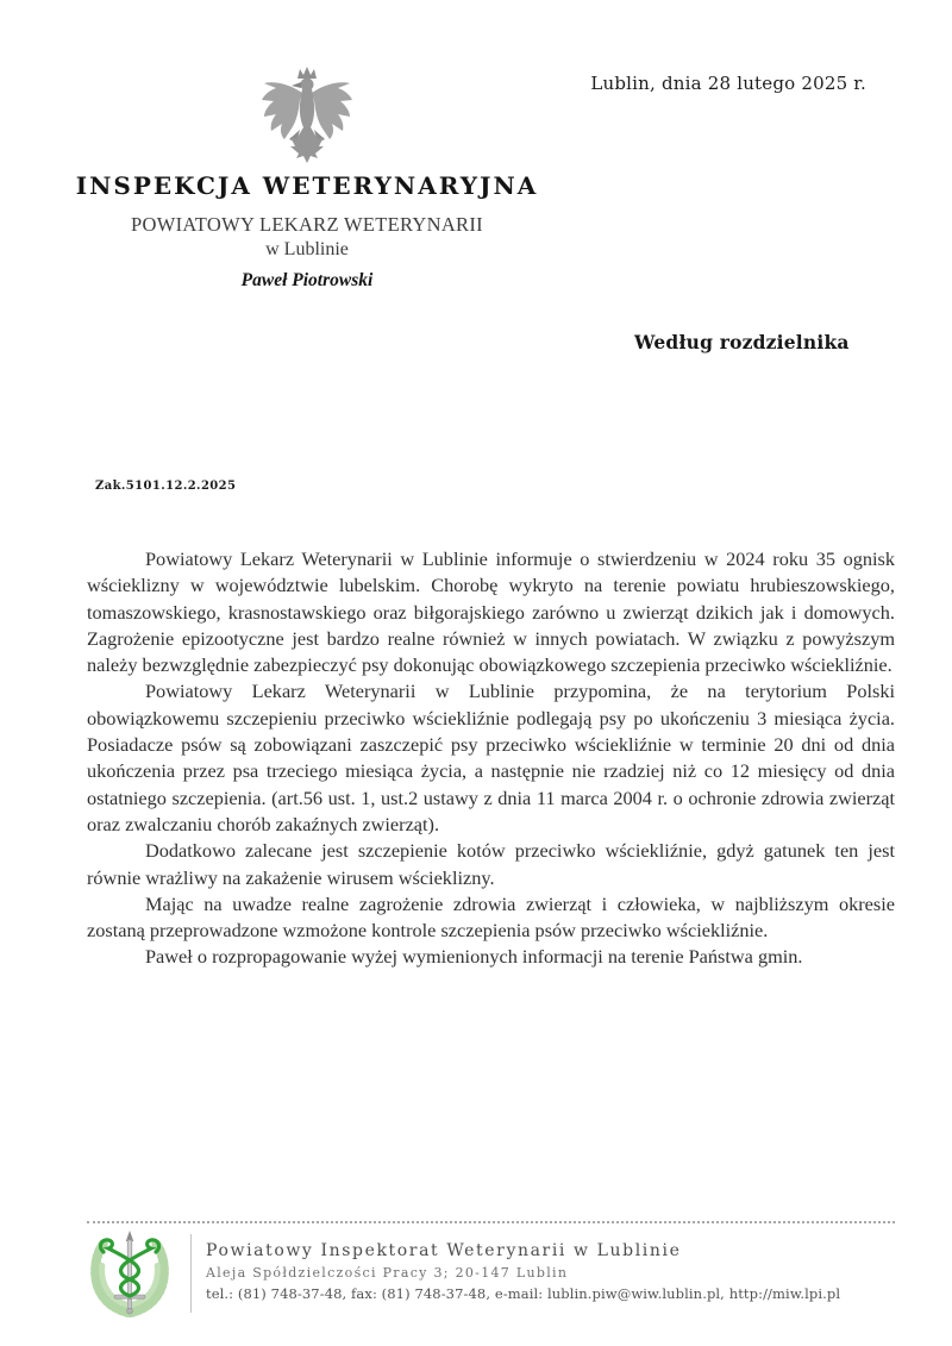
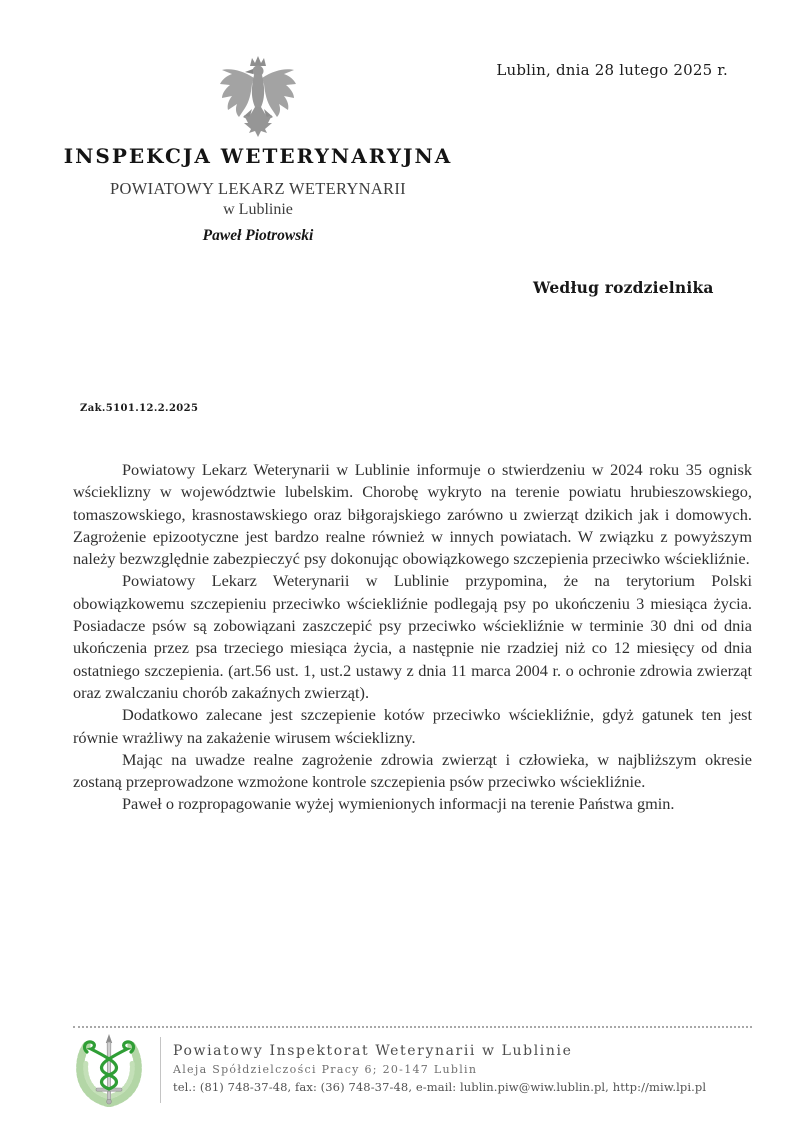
  Lublin, dnia 28 lutego 2025 r.
  INSPEKCJA WETERYNARYJNA
  POWIATOWY LEKARZ WETERYNARII
  w Lublinie
  Paweł Piotrowski
  Według rozdzielnika
  Zak.5101.12.2.2025
  Powiatowy Lekarz Weterynarii w Lublinie informuje o stwierdzeniu w 2024 roku 35 ognisk wścieklizny w województwie lubelskim. Chorobę wykryto na terenie powiatu hrubieszowskiego, tomaszowskiego, krasnostawskiego oraz biłgorajskiego zarówno u zwierząt dzikich jak i domowych. Zagrożenie epizootyczne jest bardzo realne również w innych powiatach. W związku z powyższym należy bezwzględnie zabezpieczyć psy dokonując obowiązkowego szczepienia przeciwko wściekliźnie.
- Powiatowy Lekarz Weterynarii w Lublinie przypomina, że na terytorium Polski obowiązkowemu szczepieniu przeciwko wściekliźnie podlegają psy po ukończeniu 3 miesiąca życia. Posiadacze psów są zobowiązani zaszczepić psy przeciwko wściekliźnie w terminie 20 dni od dnia ukończenia przez psa trzeciego miesiąca życia, a następnie nie rzadziej niż co 12 miesięcy od dnia ostatniego szczepienia. (art.56 ust. 1, ust.2 ustawy z dnia 11 marca 2004 r. o ochronie zdrowia zwierząt oraz zwalczaniu chorób zakaźnych zwierząt).
+ Powiatowy Lekarz Weterynarii w Lublinie przypomina, że na terytorium Polski obowiązkowemu szczepieniu przeciwko wściekliźnie podlegają psy po ukończeniu 3 miesiąca życia. Posiadacze psów są zobowiązani zaszczepić psy przeciwko wściekliźnie w terminie 30 dni od dnia ukończenia przez psa trzeciego miesiąca życia, a następnie nie rzadziej niż co 12 miesięcy od dnia ostatniego szczepienia. (art.56 ust. 1, ust.2 ustawy z dnia 11 marca 2004 r. o ochronie zdrowia zwierząt oraz zwalczaniu chorób zakaźnych zwierząt).
  Dodatkowo zalecane jest szczepienie kotów przeciwko wściekliźnie, gdyż gatunek ten jest równie wrażliwy na zakażenie wirusem wścieklizny.
  Mając na uwadze realne zagrożenie zdrowia zwierząt i człowieka, w najbliższym okresie zostaną przeprowadzone wzmożone kontrole szczepienia psów przeciwko wściekliźnie.
  Paweł o rozpropagowanie wyżej wymienionych informacji na terenie Państwa gmin.
  Powiatowy Inspektorat Weterynarii w Lublinie
- Aleja Spółdzielczości Pracy 3; 20-147 Lublin
+ Aleja Spółdzielczości Pracy 6; 20-147 Lublin
- tel.: (81) 748-37-48, fax: (81) 748-37-48, e-mail: lublin.piw@wiw.lublin.pl, http://miw.lpi.pl
+ tel.: (81) 748-37-48, fax: (36) 748-37-48, e-mail: lublin.piw@wiw.lublin.pl, http://miw.lpi.pl
